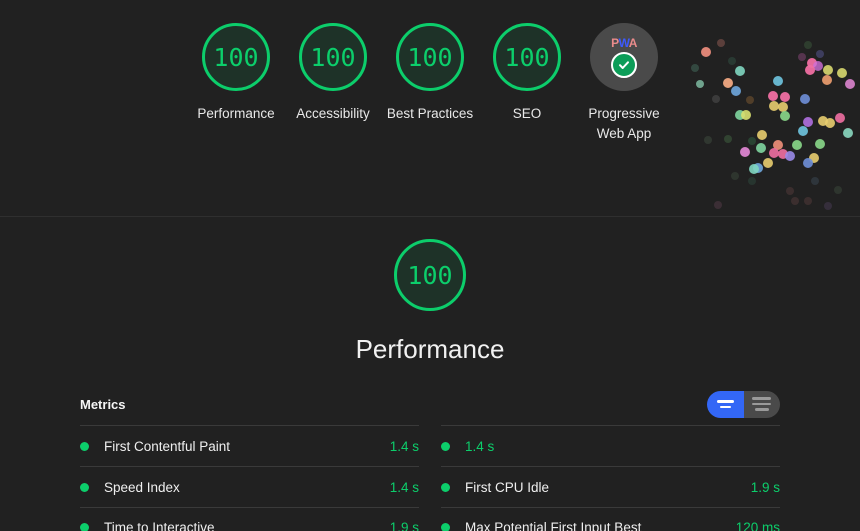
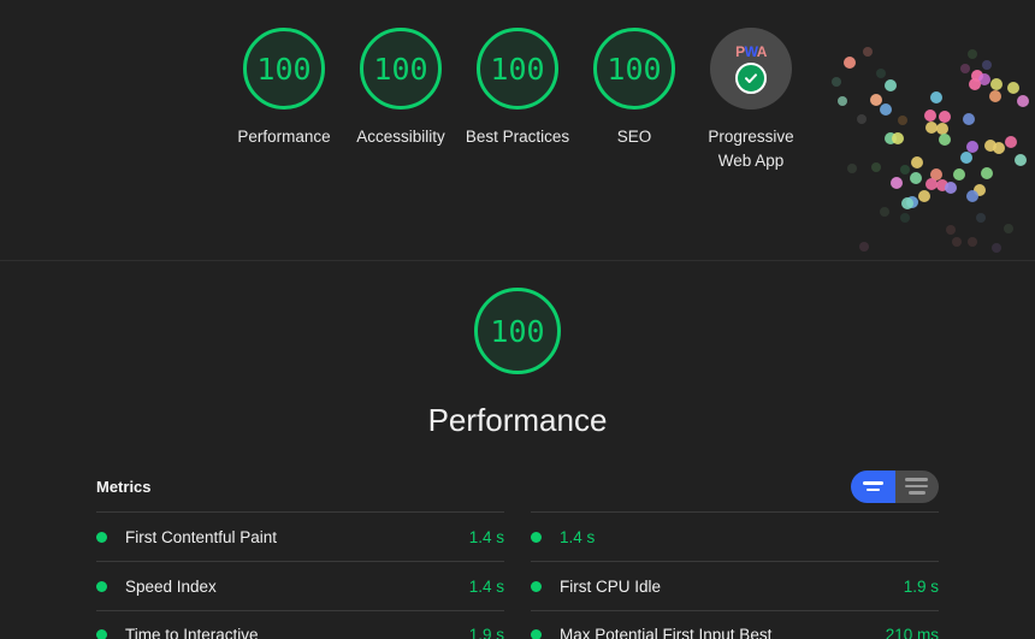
  100
  Performance
  100
  Accessibility
  100
  Best Practices
  100
  SEO
  PWA
  Progressive Web App
  100
  Performance
  Metrics
  First Contentful Paint
  1.4 s
  Speed Index
  1.4 s
  Time to Interactive
  1.9 s
  1.4 s
  First CPU Idle
  1.9 s
  Max Potential First Input Best
- 120 ms
+ 210 ms
